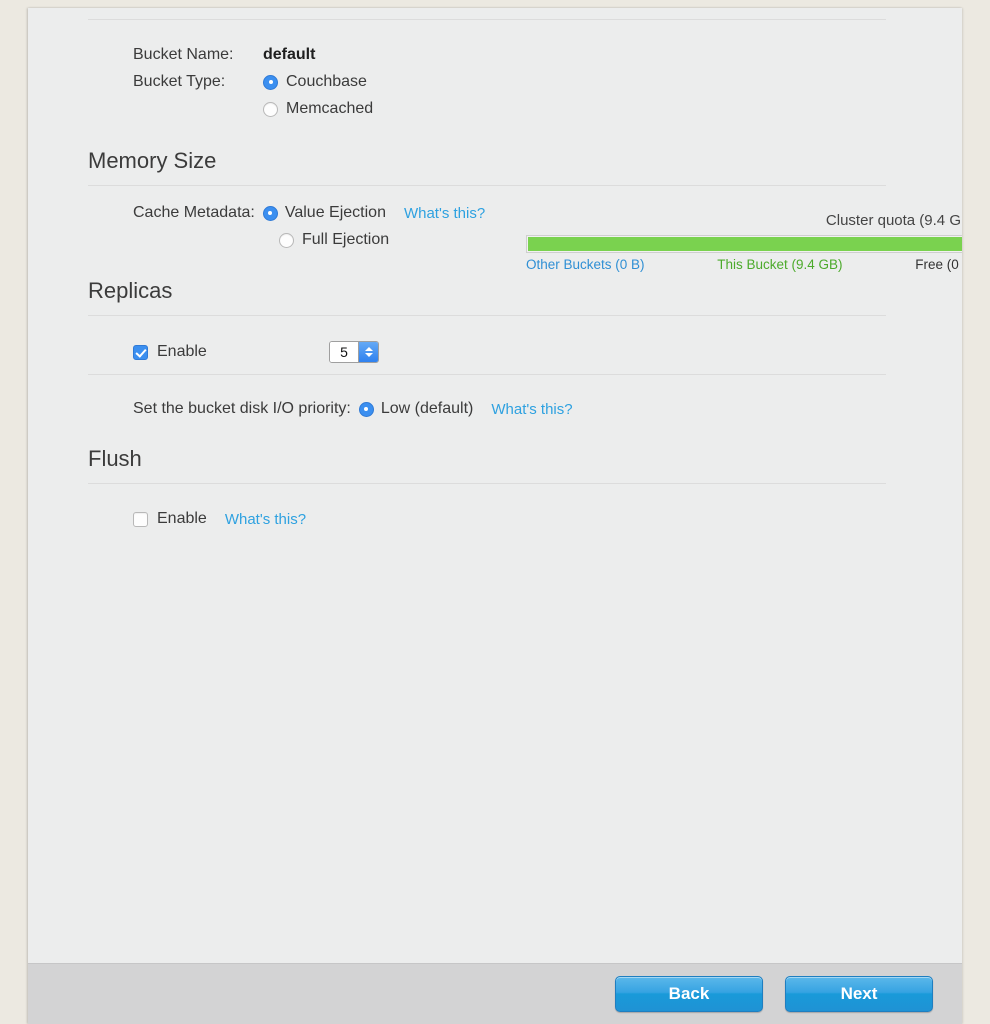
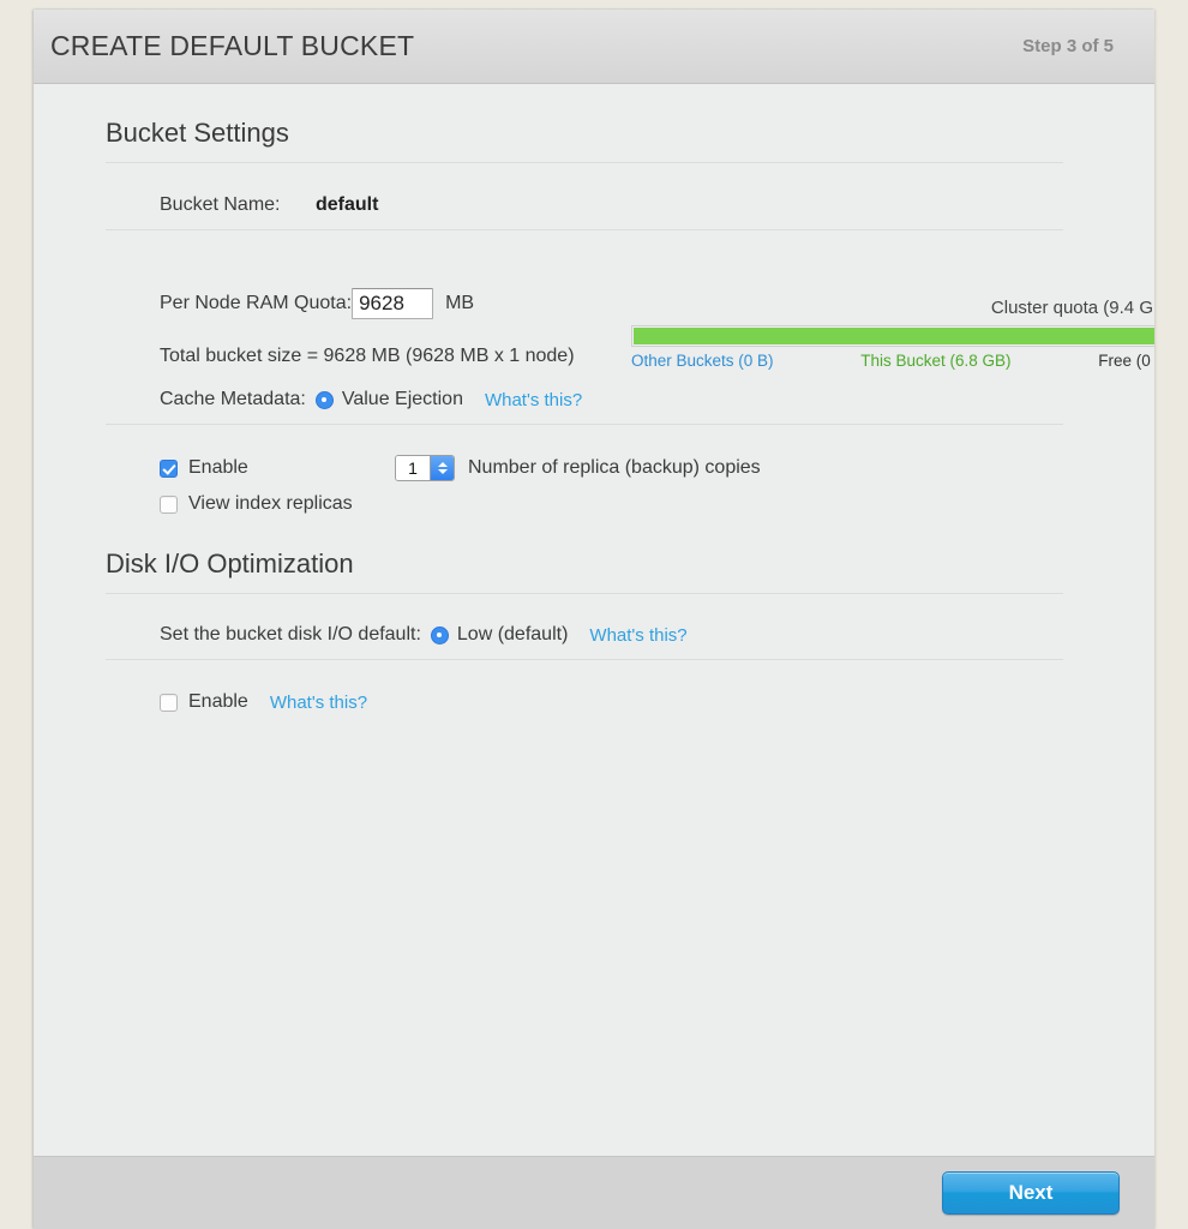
+ CREATE DEFAULT BUCKET
+ Step 3 of 5
+ Bucket Settings
  Bucket Name:
  default
- Bucket Type:
- Couchbase
- Memcached
- Memory Size
  Cluster quota (9.4 G
  Other Buckets (0 B)
- This Bucket (9.4 GB)
+ This Bucket (6.8 GB)
  Free (0
+ Per Node RAM Quota:
+ 9628
+ MB
+ Total bucket size = 9628 MB (9628 MB x 1 node)
  Cache Metadata:
  Value Ejection
  What's this?
- Full Ejection
- Replicas
  Enable
- 5
+ 1
+ Number of replica (backup) copies
+ View index replicas
+ Disk I/O Optimization
- Set the bucket disk I/O priority:
+ Set the bucket disk I/O default:
  Low (default)
  What's this?
- Flush
  Enable
  What's this?
- Back
  Next
